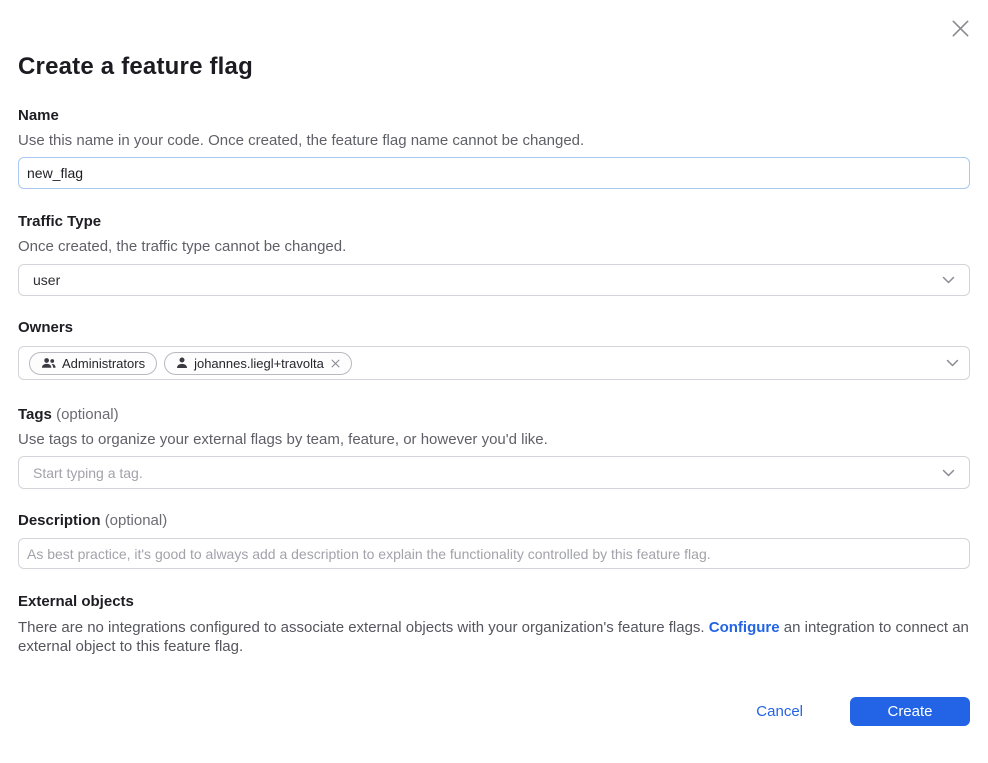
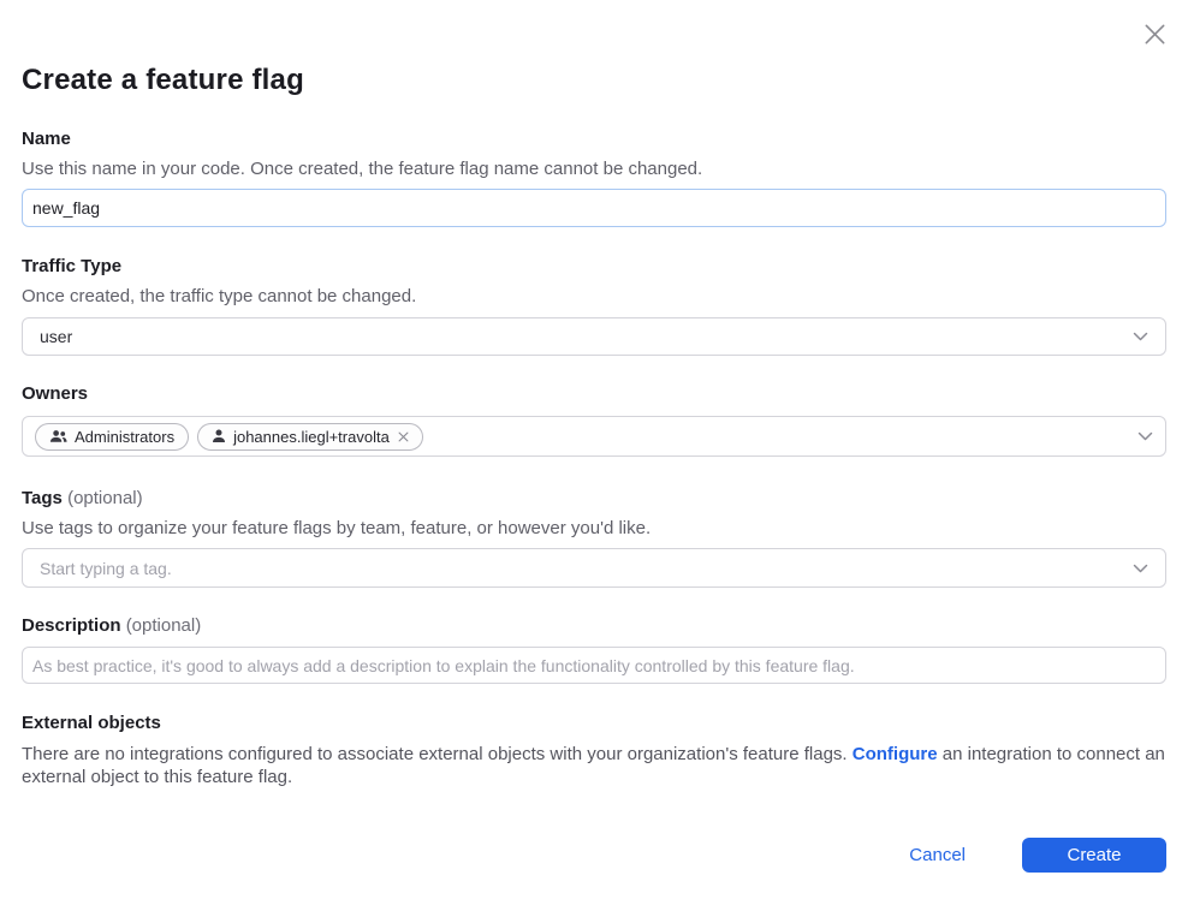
  Create a feature flag
  Name
  Use this name in your code. Once created, the feature flag name cannot be changed.
  new_flag
  Traffic Type
  Once created, the traffic type cannot be changed.
  user
  Owners
  Administrators
  johannes.liegl+travolta
  Tags (optional)
- Use tags to organize your external flags by team, feature, or however you'd like.
+ Use tags to organize your feature flags by team, feature, or however you'd like.
  Start typing a tag.
  Description (optional)
  As best practice, it's good to always add a description to explain the functionality controlled by this feature flag.
  External objects
  There are no integrations configured to associate external objects with your organization's feature flags. Configure an integration to connect an external object to this feature flag.
  Cancel
  Create
